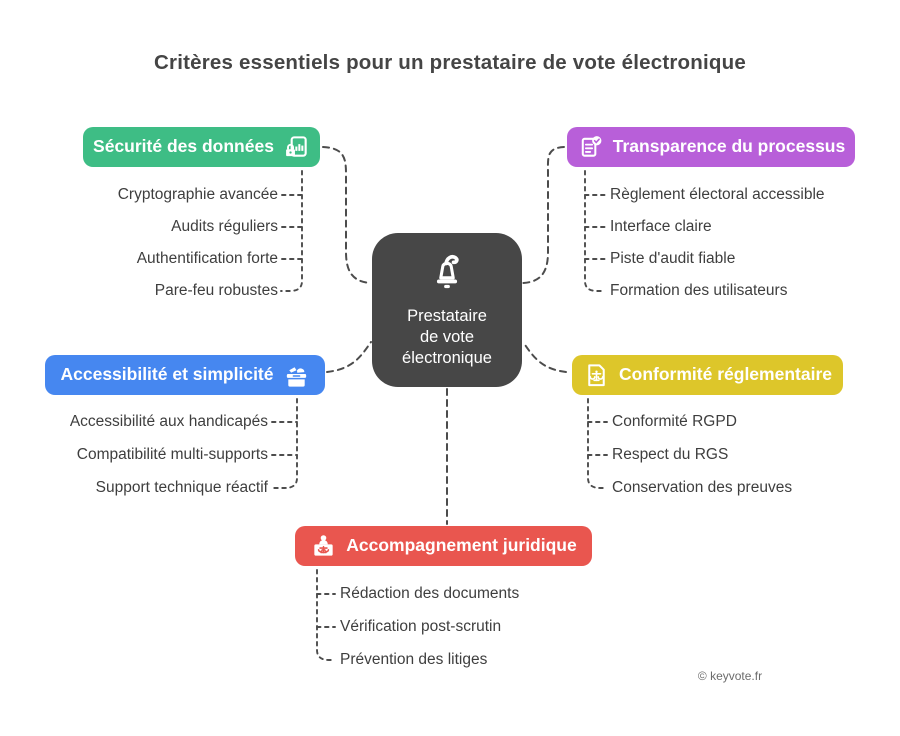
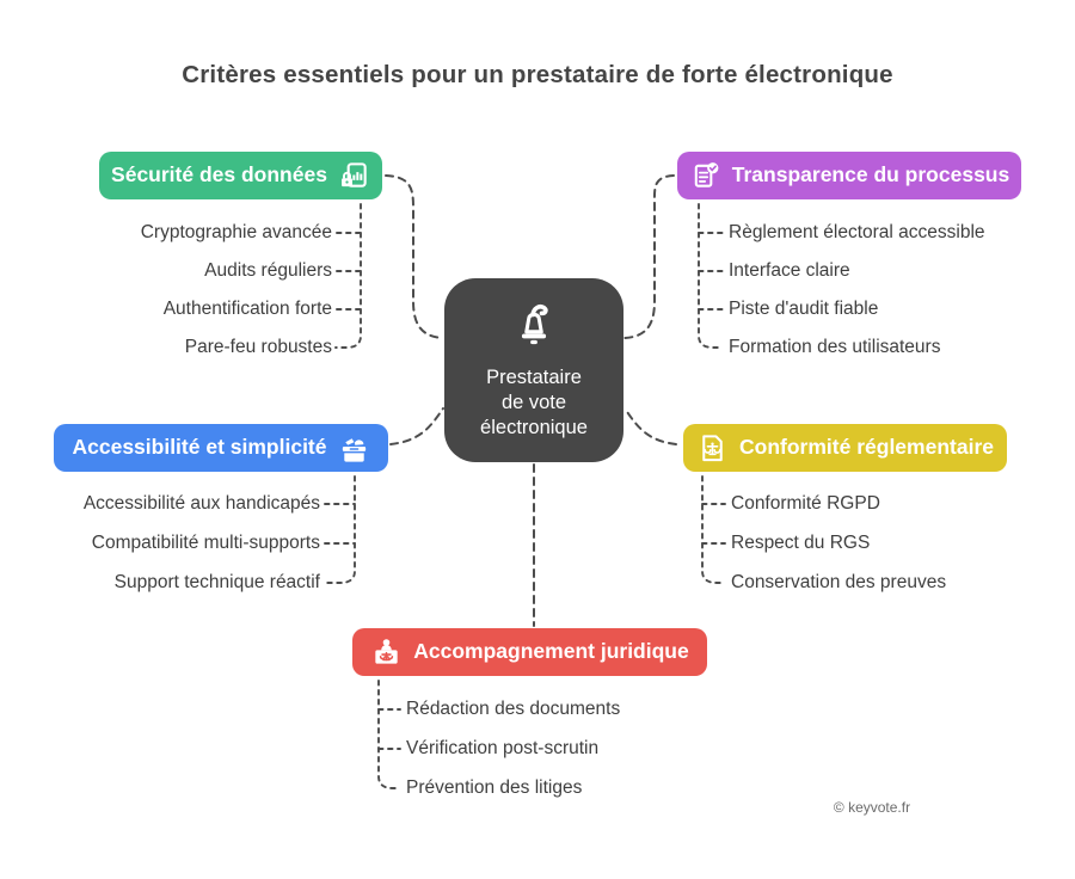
- Critères essentiels pour un prestataire de vote électronique
+ Critères essentiels pour un prestataire de forte électronique
  Prestataire
  de vote
  électronique
  Sécurité des données
  Transparence du processus
  Accessibilité et simplicité
  Conformité réglementaire
  Accompagnement juridique
  Cryptographie avancée
  Audits réguliers
  Authentification forte
  Pare-feu robustes
  Règlement électoral accessible
  Interface claire
  Piste d'audit fiable
  Formation des utilisateurs
  Accessibilité aux handicapés
  Compatibilité multi-supports
  Support technique réactif
  Conformité RGPD
  Respect du RGS
  Conservation des preuves
  Rédaction des documents
  Vérification post-scrutin
  Prévention des litiges
  © keyvote.fr
